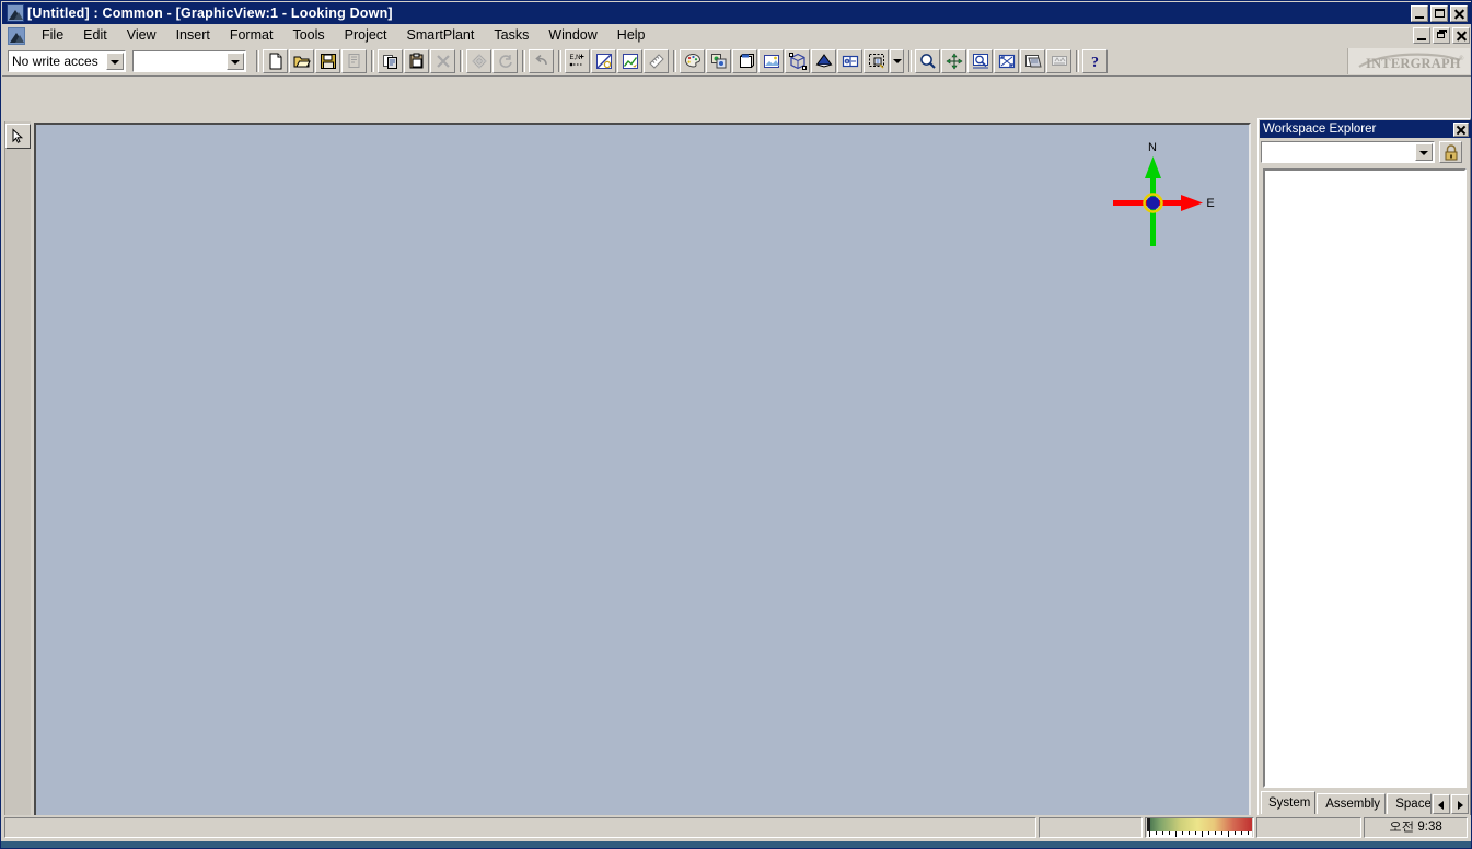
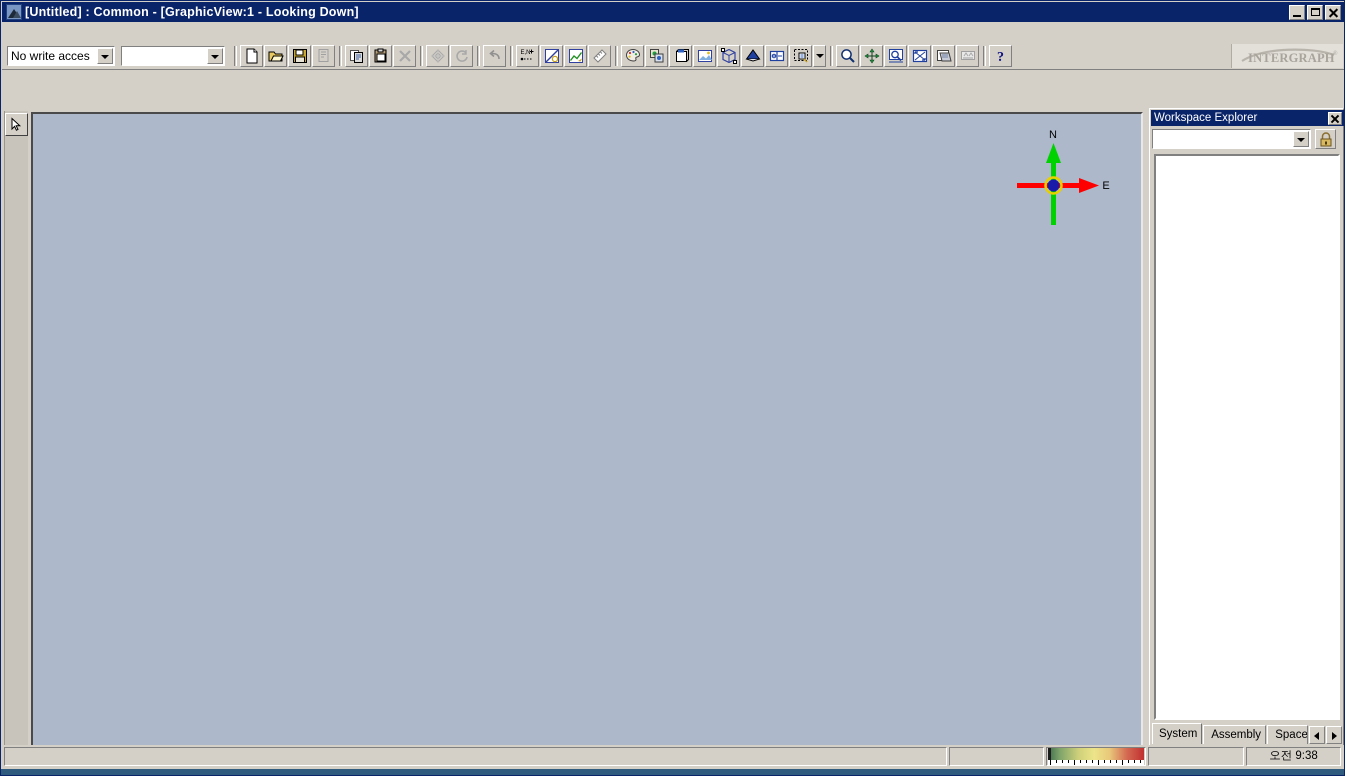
  [Untitled] : Common - [GraphicView:1 - Looking Down]
- File
- Edit
- View
- Insert
- Format
- Tools
- Project
- SmartPlant
- Tasks
- Window
- Help
  No write acces
  ?
  INTERGRAPH
  N
  E
  Workspace Explorer
  System
  Assembly
  Space
  오전 9:38
